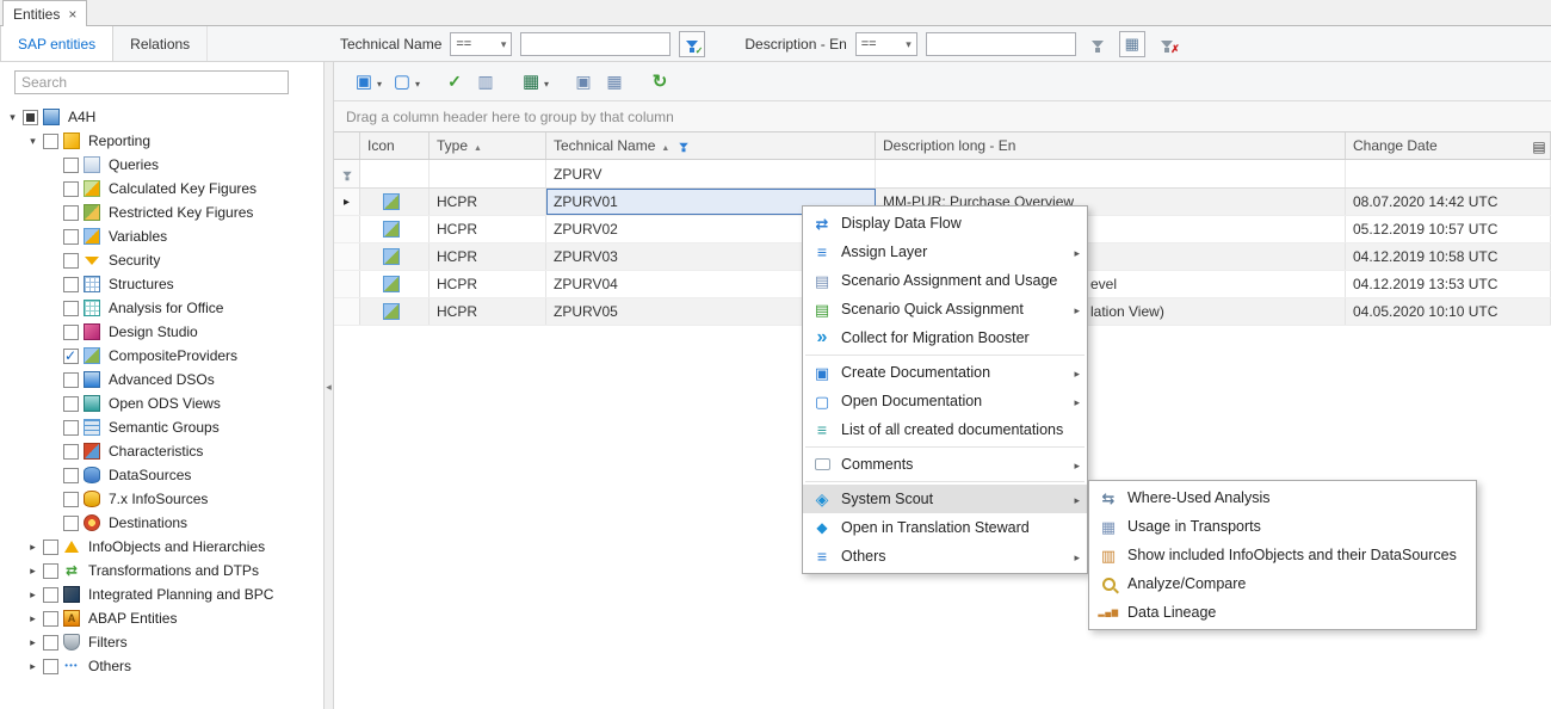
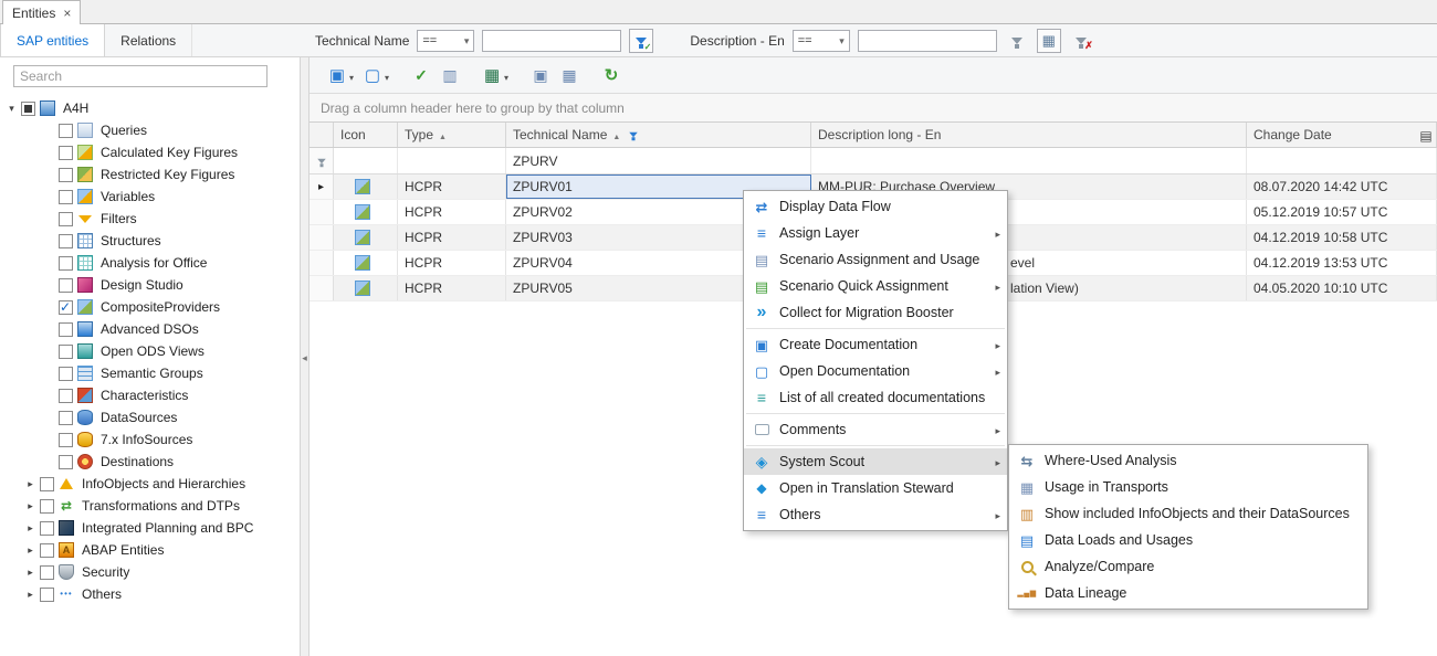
  Entities
  SAP entities
  Relations
  Technical Name
  ==
  Description - En
  ==
  Search
  A4H
- Reporting
  Queries
  Calculated Key Figures
  Restricted Key Figures
  Variables
- Security
+ Filters
  Structures
  Analysis for Office
  Design Studio
  CompositeProviders
  Advanced DSOs
  Open ODS Views
  Semantic Groups
  Characteristics
  DataSources
  7.x InfoSources
  Destinations
  InfoObjects and Hierarchies
  Transformations and DTPs
  Integrated Planning and BPC
  ABAP Entities
- Filters
+ Security
  Others
  Drag a column header here to group by that column
  Icon
  Type
  Technical Name
  Description long - En
  Change Date
  ZPURV
  HCPR
  ZPURV01
  MM-PUR: Purchase Overview
  08.07.2020 14:42 UTC
  HCPR
  ZPURV02
  05.12.2019 10:57 UTC
  HCPR
  ZPURV03
  04.12.2019 10:58 UTC
  HCPR
  ZPURV04
  evel
  04.12.2019 13:53 UTC
  HCPR
  ZPURV05
  lation View)
  04.05.2020 10:10 UTC
  Display Data Flow
  Assign Layer
  Scenario Assignment and Usage
  Scenario Quick Assignment
  Collect for Migration Booster
  Create Documentation
  Open Documentation
  List of all created documentations
  Comments
  System Scout
  Open in Translation Steward
  Others
  Where-Used Analysis
  Usage in Transports
  Show included InfoObjects and their DataSources
+ Data Loads and Usages
  Analyze/Compare
  Data Lineage
